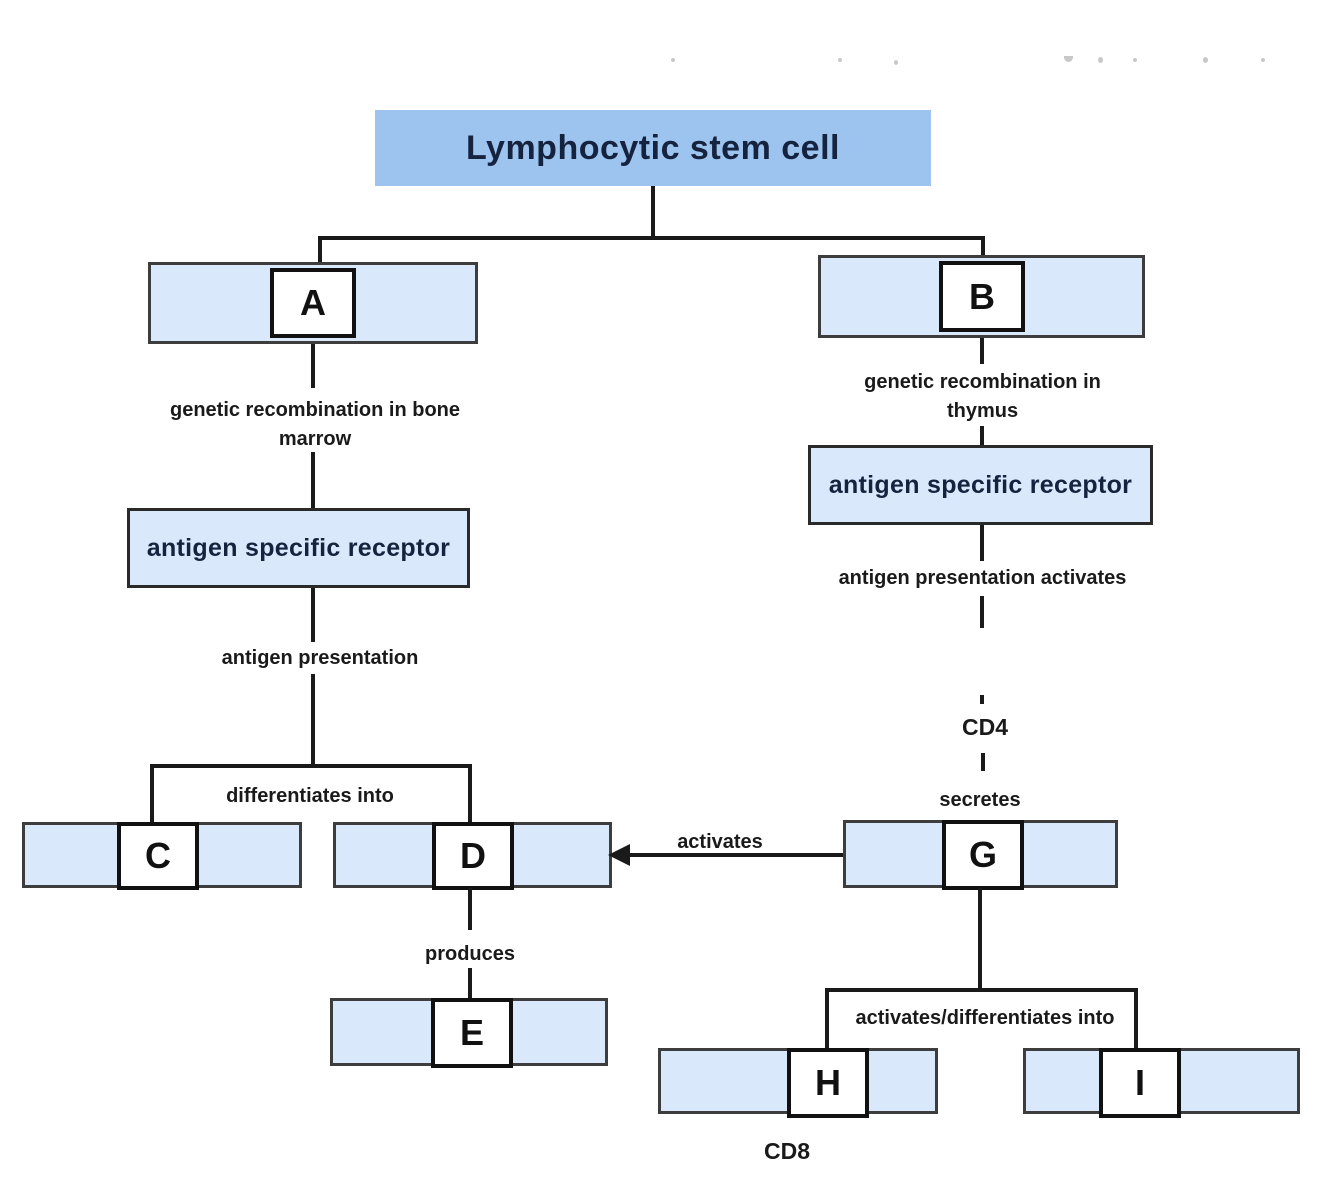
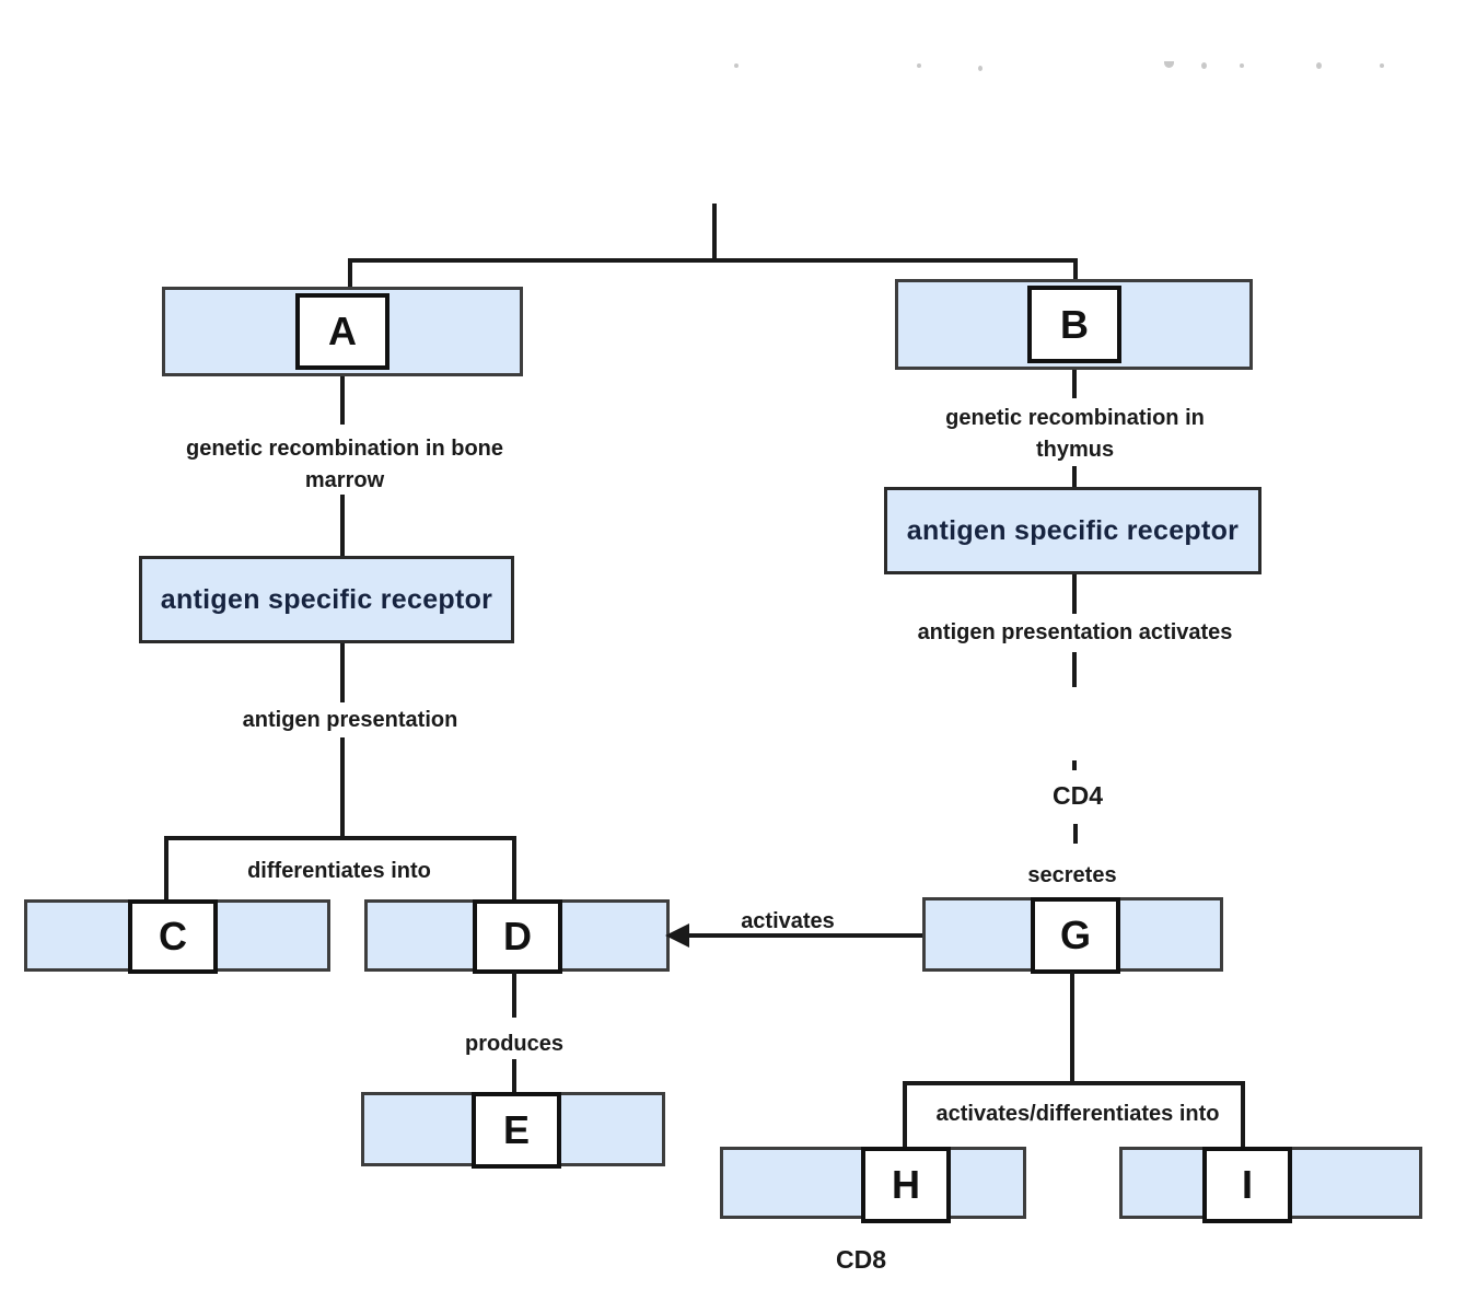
- Lymphocytic stem cell
  A
  B
  genetic recombination in bone
  marrow
  antigen specific receptor
  antigen presentation
  differentiates into
  C
  D
  activates
  produces
  E
  genetic recombination in
  thymus
  antigen specific receptor
  antigen presentation activates
  CD4
  secretes
  G
  activates/differentiates into
  H
  I
  CD8
